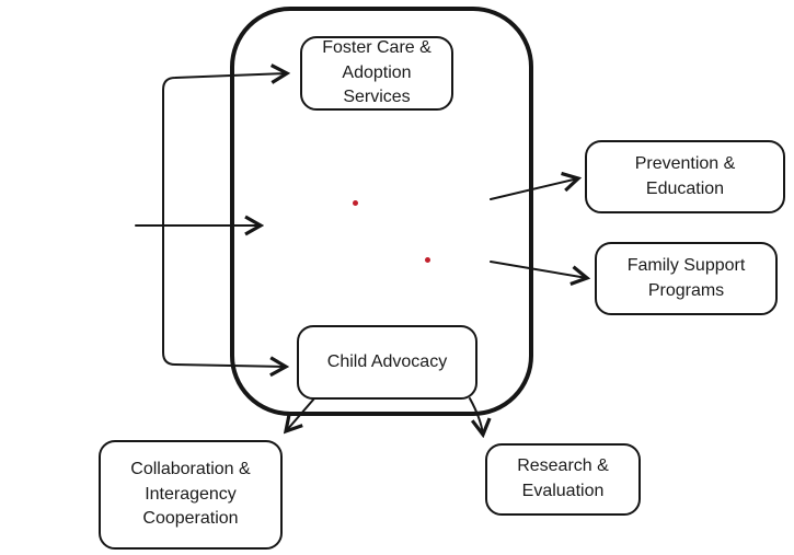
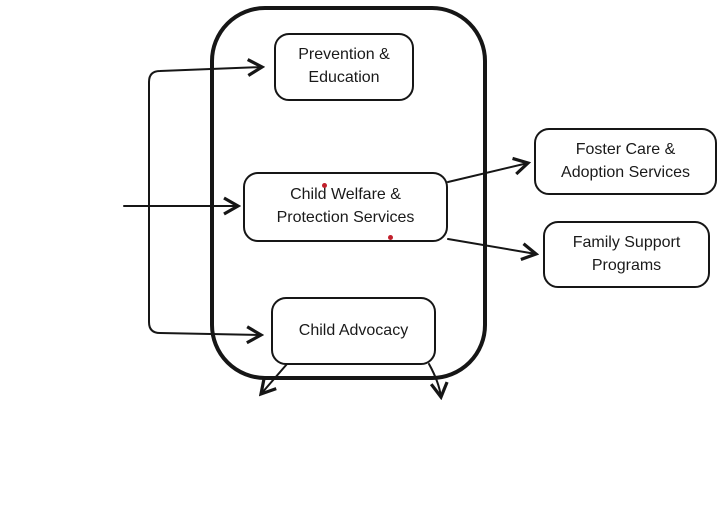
- Foster Care & Adoption Services
+ Prevention & Education
+ Child Welfare & Protection Services
  Child Advocacy
- Prevention & Education
+ Foster Care & Adoption Services
  Family Support Programs
- Collaboration & Interagency Cooperation
- Research & Evaluation
